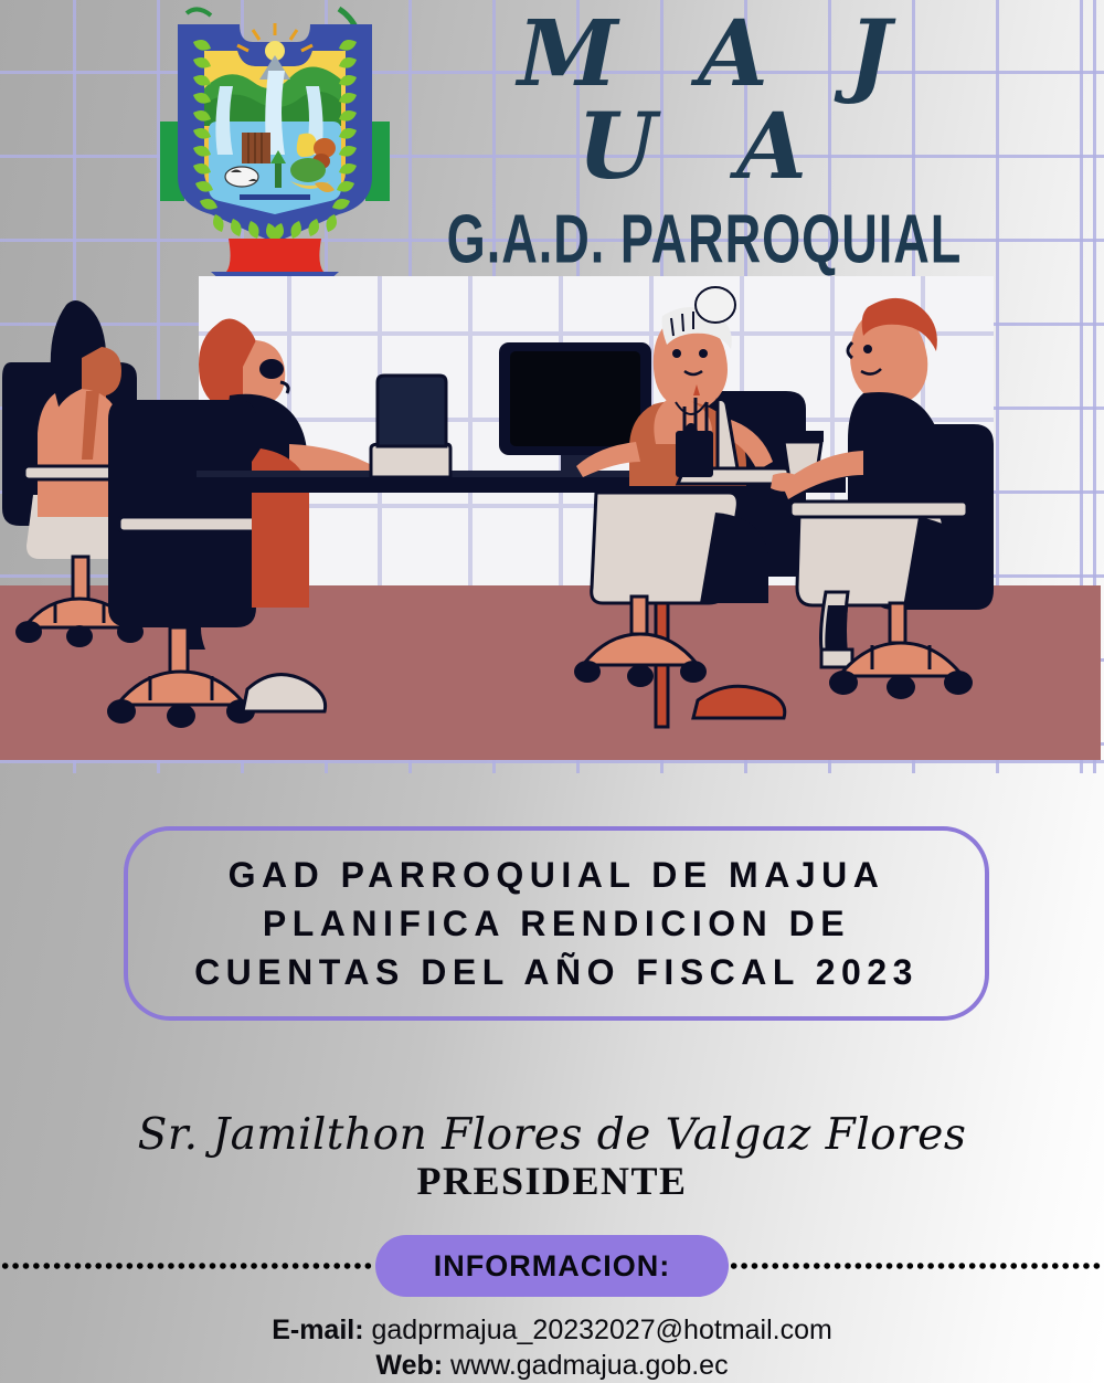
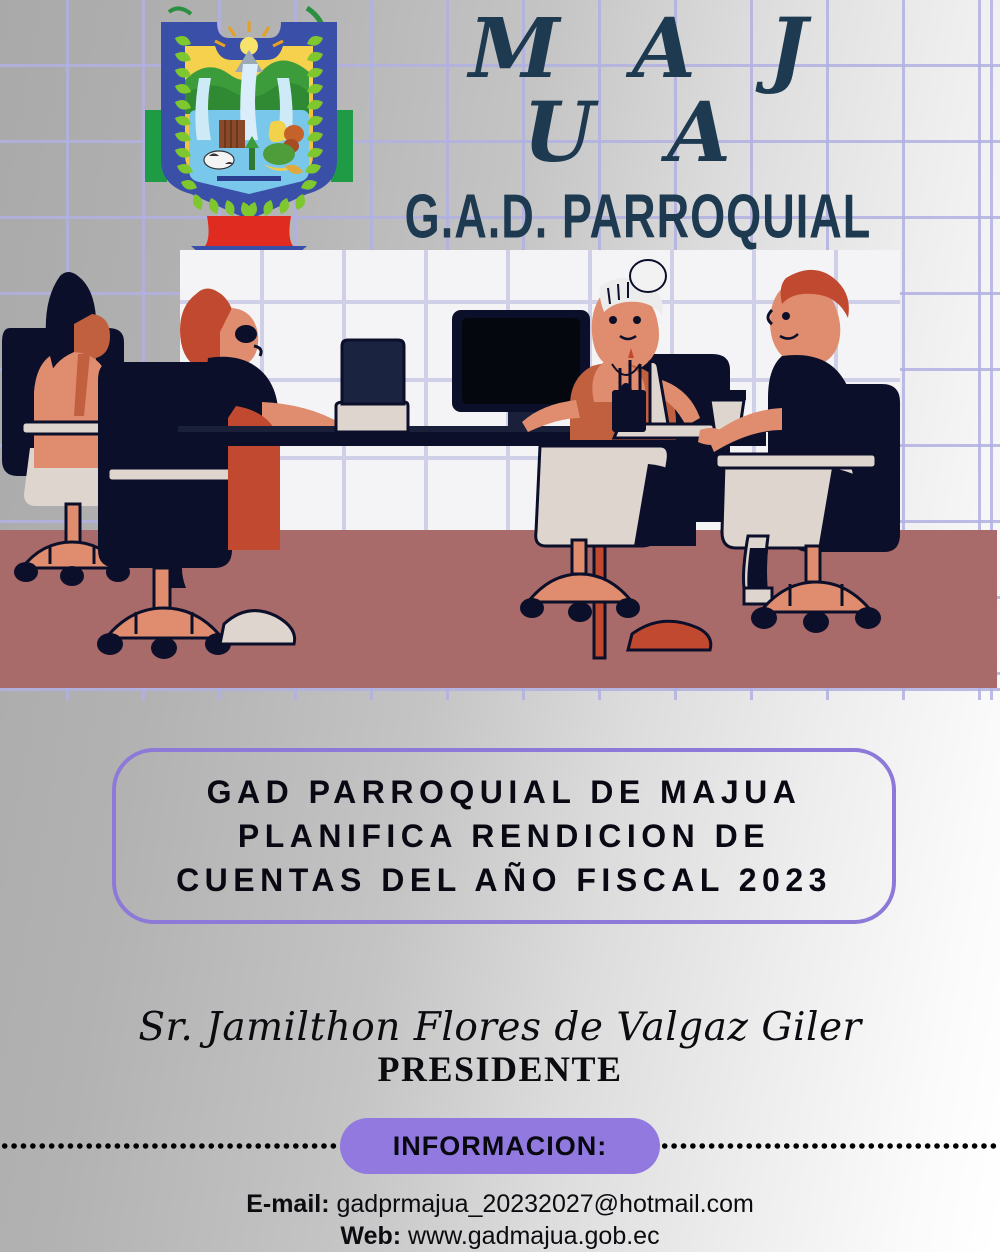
  M A J U A
  G.A.D. PARROQUIAL
  GAD PARROQUIAL DE MAJUA
  PLANIFICA RENDICION DE
  CUENTAS DEL AÑO FISCAL 2023
- Sr. Jamilthon Flores de Valgaz Flores
+ Sr. Jamilthon Flores de Valgaz Giler
  PRESIDENTE
  INFORMACION:
  E-mail: gadprmajua_20232027@hotmail.com
  Web: www.gadmajua.gob.ec
